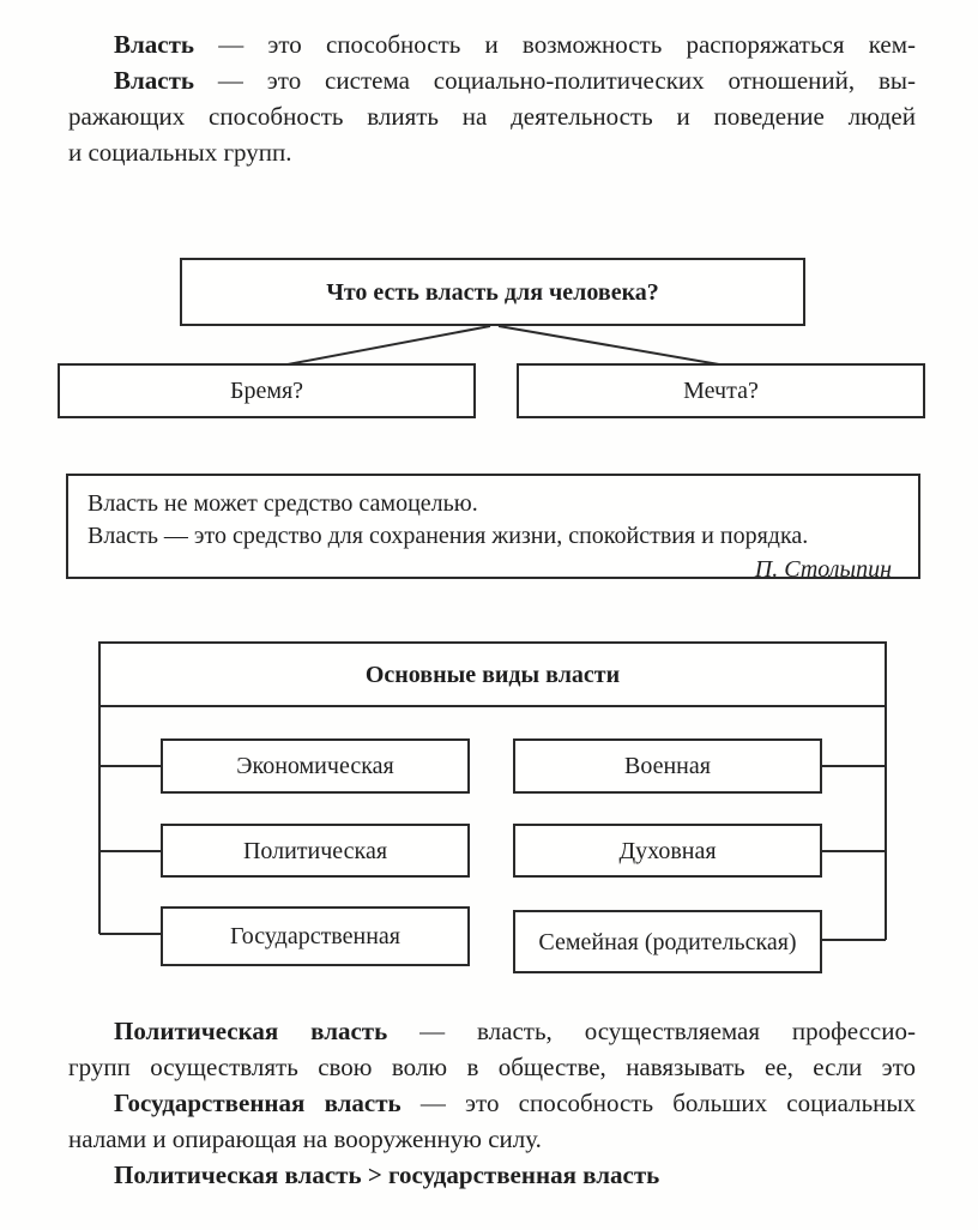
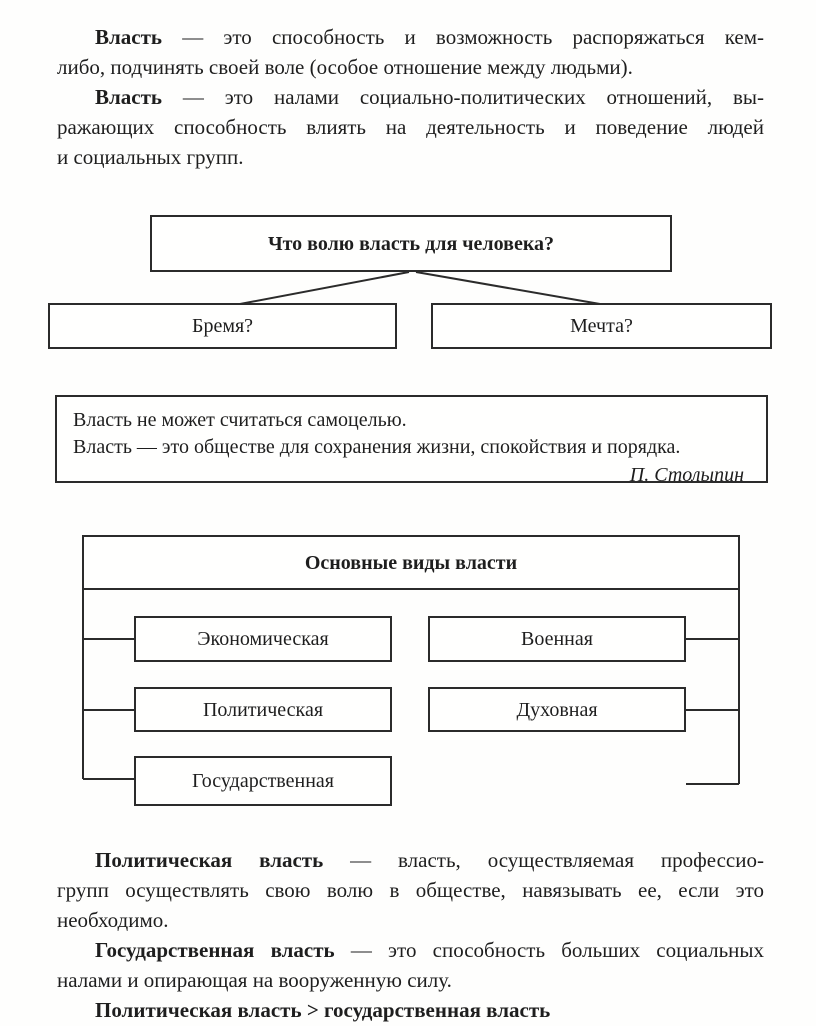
  Власть — это способность и возможность распоряжаться кем-
+ либо, подчинять своей воле (особое отношение между людьми).
- Власть — это система социально-политических отношений, вы-
+ Власть — это налами социально-политических отношений, вы-
  ражающих способность влиять на деятельность и поведение людей
  и социальных групп.
- Что есть власть для человека?
+ Что волю власть для человека?
  Бремя?
  Мечта?
- Власть не может средство самоцелью.
+ Власть не может считаться самоцелью.
- Власть — это средство для сохранения жизни, спокойствия и порядка.
+ Власть — это обществе для сохранения жизни, спокойствия и порядка.
  П. Столыпин
  Основные виды власти
  Экономическая
  Политическая
  Государственная
  Военная
  Духовная
- Семейная (родительская)
  Политическая власть — власть, осуществляемая профессио-
  групп осуществлять свою волю в обществе, навязывать ее, если это
+ необходимо.
  Государственная власть — это способность больших социальных
  налами и опирающая на вооруженную силу.
  Политическая власть > государственная власть
